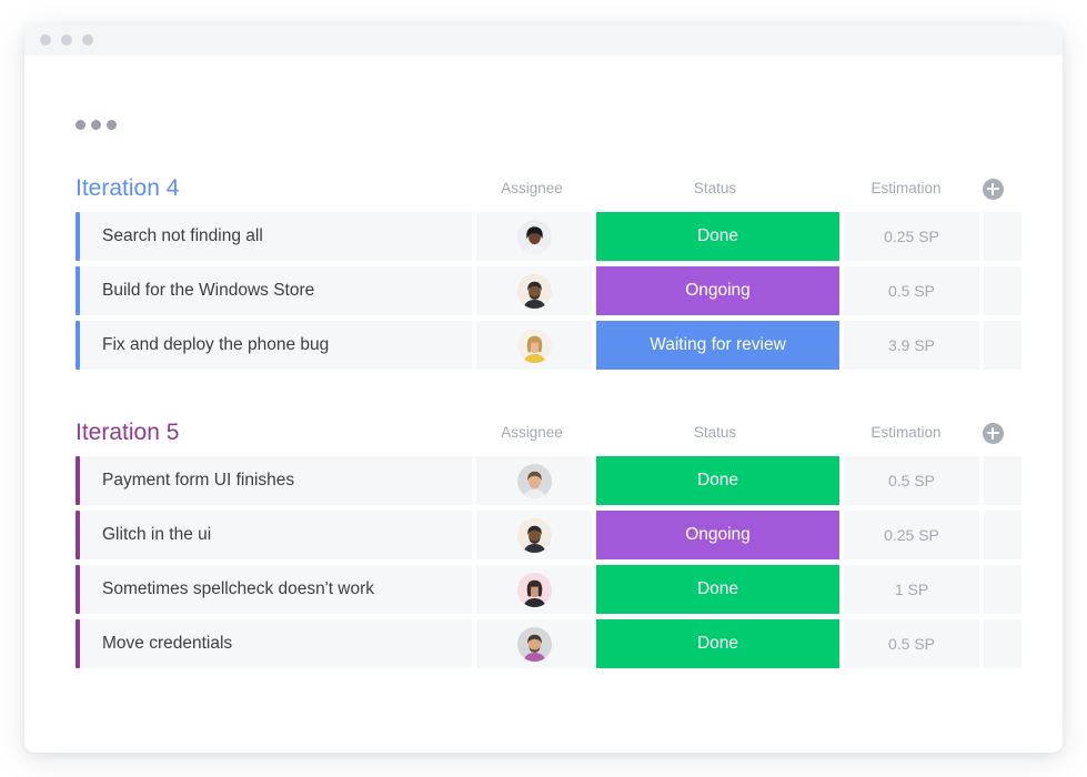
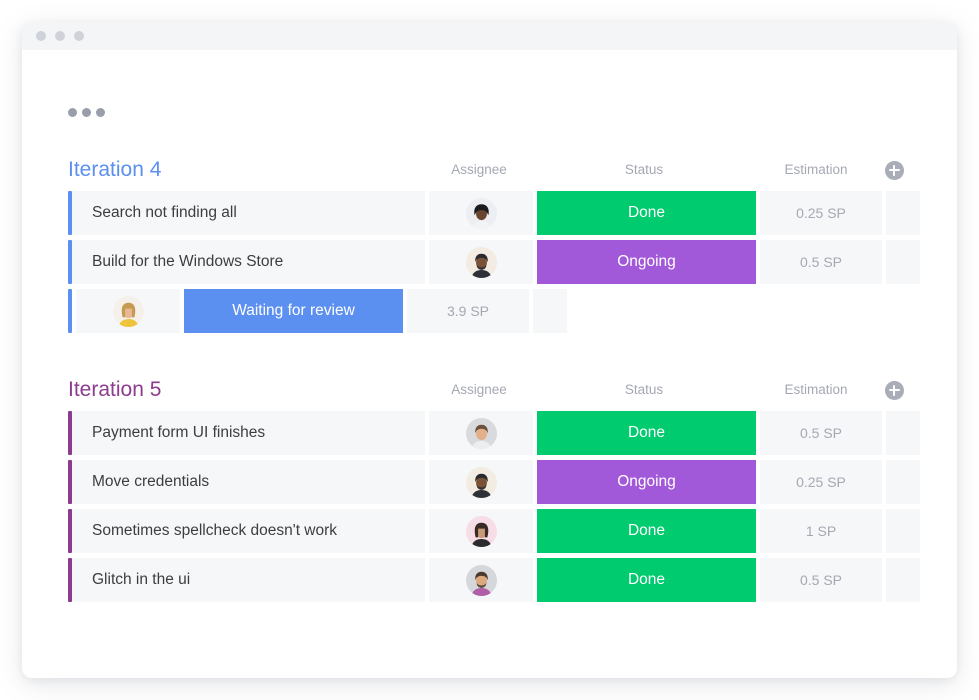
  Iteration 4
  Assignee
  Status
  Estimation
  Search not finding all
  Done
  0.25 SP
  Build for the Windows Store
  Ongoing
  0.5 SP
- Fix and deploy the phone bug
  Waiting for review
  3.9 SP
  Iteration 5
  Assignee
  Status
  Estimation
  Payment form UI finishes
  Done
  0.5 SP
- Glitch in the ui
+ Move credentials
  Ongoing
  0.25 SP
  Sometimes spellcheck doesn't work
  Done
  1 SP
- Move credentials
+ Glitch in the ui
  Done
  0.5 SP
